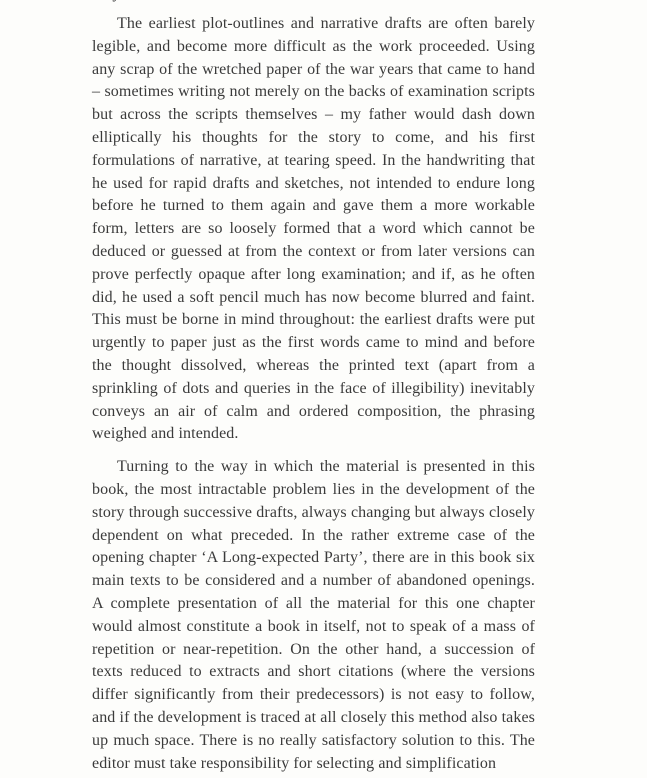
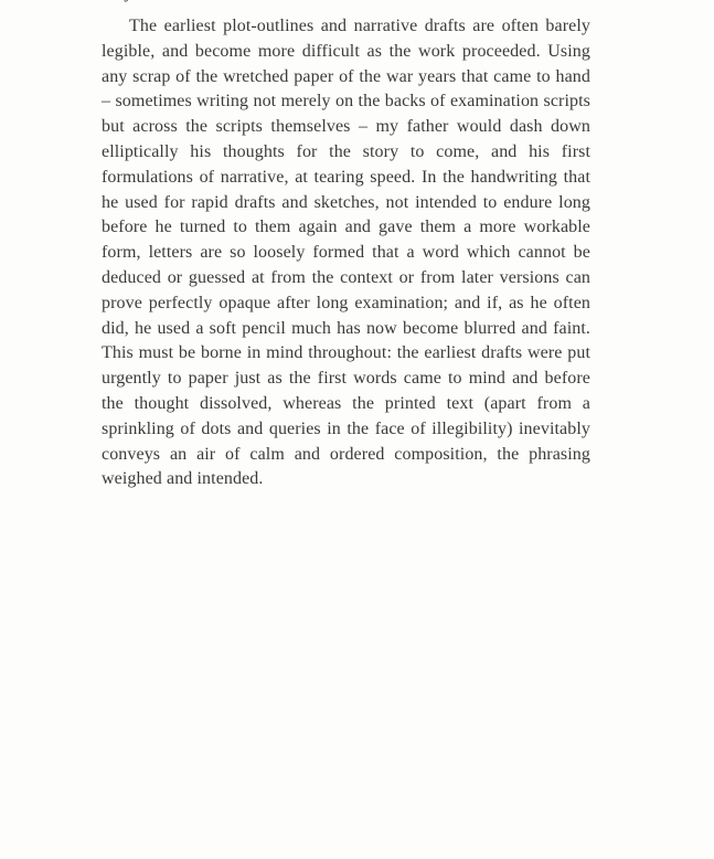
  The earliest plot-outlines and narrative drafts are often barely legible, and become more difficult as the work proceeded. Using any scrap of the wretched paper of the war years that came to hand – sometimes writing not merely on the backs of examination scripts but across the scripts themselves – my father would dash down elliptically his thoughts for the story to come, and his first formulations of narrative, at tearing speed. In the handwriting that he used for rapid drafts and sketches, not intended to endure long before he turned to them again and gave them a more workable form, letters are so loosely formed that a word which cannot be deduced or guessed at from the context or from later versions can prove perfectly opaque after long examination; and if, as he often did, he used a soft pencil much has now become blurred and faint. This must be borne in mind throughout: the earliest drafts were put urgently to paper just as the first words came to mind and before the thought dissolved, whereas the printed text (apart from a sprinkling of dots and queries in the face of illegibility) inevitably conveys an air of calm and ordered composition, the phrasing weighed and intended.
- Turning to the way in which the material is presented in this book, the most intractable problem lies in the development of the story through successive drafts, always changing but always closely dependent on what preceded. In the rather extreme case of the opening chapter ‘A Long-expected Party’, there are in this book six main texts to be considered and a number of abandoned openings. A complete presentation of all the material for this one chapter would almost constitute a book in itself, not to speak of a mass of repetition or near-repetition. On the other hand, a succession of texts reduced to extracts and short citations (where the versions differ significantly from their predecessors) is not easy to follow, and if the development is traced at all closely this method also takes up much space. There is no really satisfactory solution to this. The editor must take responsibility for selecting and simplification
